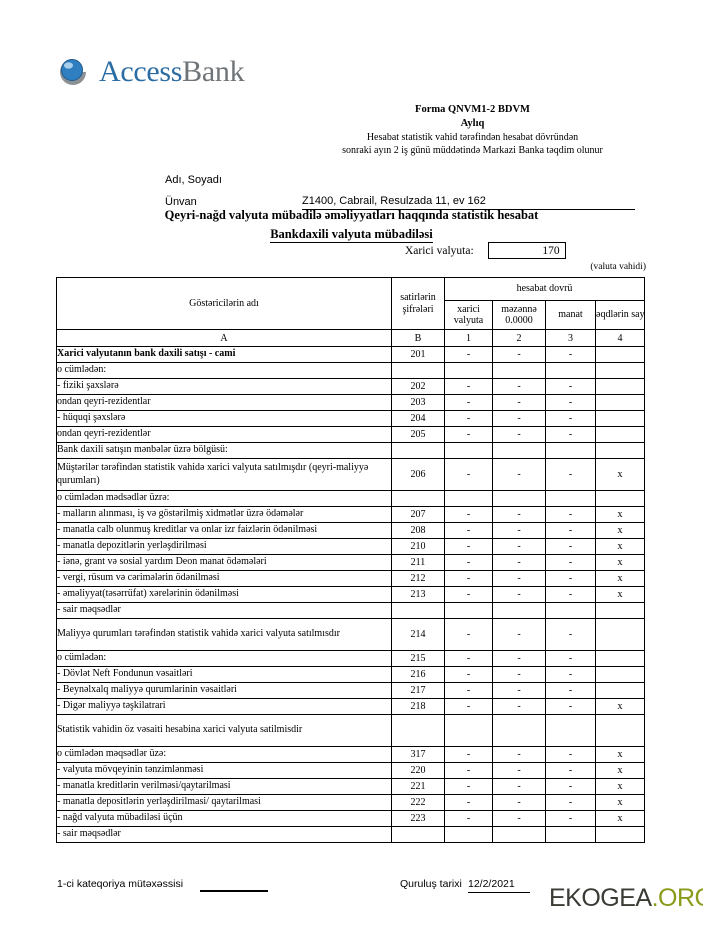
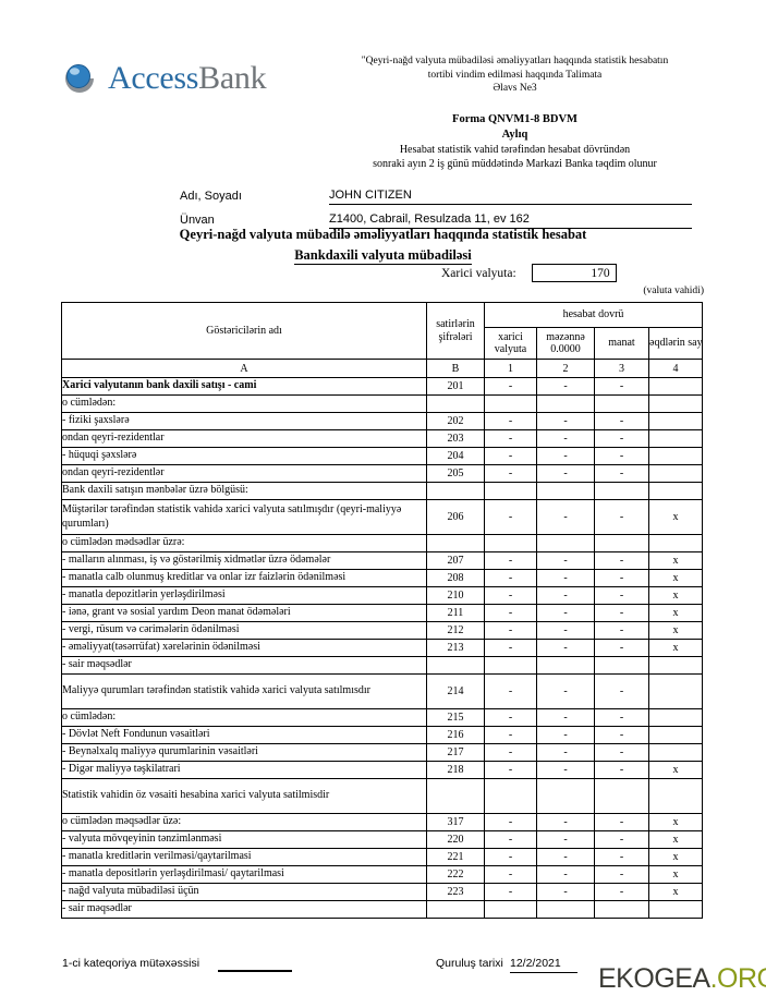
  AccessBank
+ "Qeyri-nağd valyuta mübadiləsi əməliyyatları haqqında statistik hesabatın
+ tortibi vindim edilməsi haqqında Talimata
+ Əlavs Ne3
- Forma QNVM1-2 BDVM
+ Forma QNVM1-8 BDVM
  Aylıq
  Hesabat statistik vahid tərəfindən hesabat dövründən
  sonraki ayın 2 iş günü müddətində Markazi Banka təqdim olunur
  Adı, Soyadı
+ JOHN CITIZEN
  Ünvan
  Z1400, Cabrail, Resulzada 11, ev 162
  Qeyri-nağd valyuta mübadilə əməliyyatları haqqında statistik hesabat
  Bankdaxili valyuta mübadiləsi
  Xarici valyuta:
  170
  (valuta vahidi)
  Göstəricilərin adı	satirlərin şifrələri	hesabat dovrü
  xarici valyuta	məzənnə 0.0000	manat	əqdlərin say
  A	B	1	2	3	4
  Xarici valyutanın bank daxili satışı - cami	201	-	-	-
  o cümlədən:
  - fiziki şaxslərə	202	-	-	-
  ondan qeyri-rezidentlar	203	-	-	-
  - hüquqi şəxslərə	204	-	-	-
  ondan qeyri-rezidentlər	205	-	-	-
  Bank daxili satışın mənbələr üzrə bölgüsü:
  Müştərilər tərəfindən statistik vahidə xarici valyuta satılmışdır (qeyri-maliyyə qurumları)	206	-	-	-	x
  o cümlədən mədsədlər üzrə:
  - malların alınması, iş və göstərilmiş xidmətlər üzrə ödəmələr	207	-	-	-	x
  - manatla calb olunmuş kreditlar va onlar izr faizlərin ödənilməsi	208	-	-	-	x
  - manatla depozitlərin yerləşdirilməsi	210	-	-	-	x
  - iənə, grant və sosial yardım Deon manat ödəmələri	211	-	-	-	x
  - vergi, rüsum və cərimələrin ödənilməsi	212	-	-	-	x
  - əməliyyat(təsərrüfat) xərelərinin ödənilməsi	213	-	-	-	x
  - sair məqsədlər
  Maliyyə qurumları tərəfindən statistik vahidə xarici valyuta satılmısdır	214	-	-	-
  o cümlədən:	215	-	-	-
  - Dövlət Neft Fondunun vəsaitləri	216	-	-	-
  - Beynəlxalq maliyyə qurumlarinin vəsaitləri	217	-	-	-
  - Digər maliyyə təşkilatrari	218	-	-	-	x
  Statistik vahidin öz vəsaiti hesabina xarici valyuta satilmisdir
  o cümlədən məqsədlər üzə:	317	-	-	-	x
  - valyuta mövqeyinin tənzimlənməsi	220	-	-	-	x
  - manatla kreditlərin verilməsi/qaytarilmasi	221	-	-	-	x
  - manatla depositlərin yerləşdirilmasi/ qaytarilmasi	222	-	-	-	x
  - nağd valyuta mübadiləsi üçün	223	-	-	-	x
  - sair məqsədlər
  1-ci kateqoriya mütəxəssisi
  Quruluş tarixi
  12/2/2021
  EKOGEA.OR
